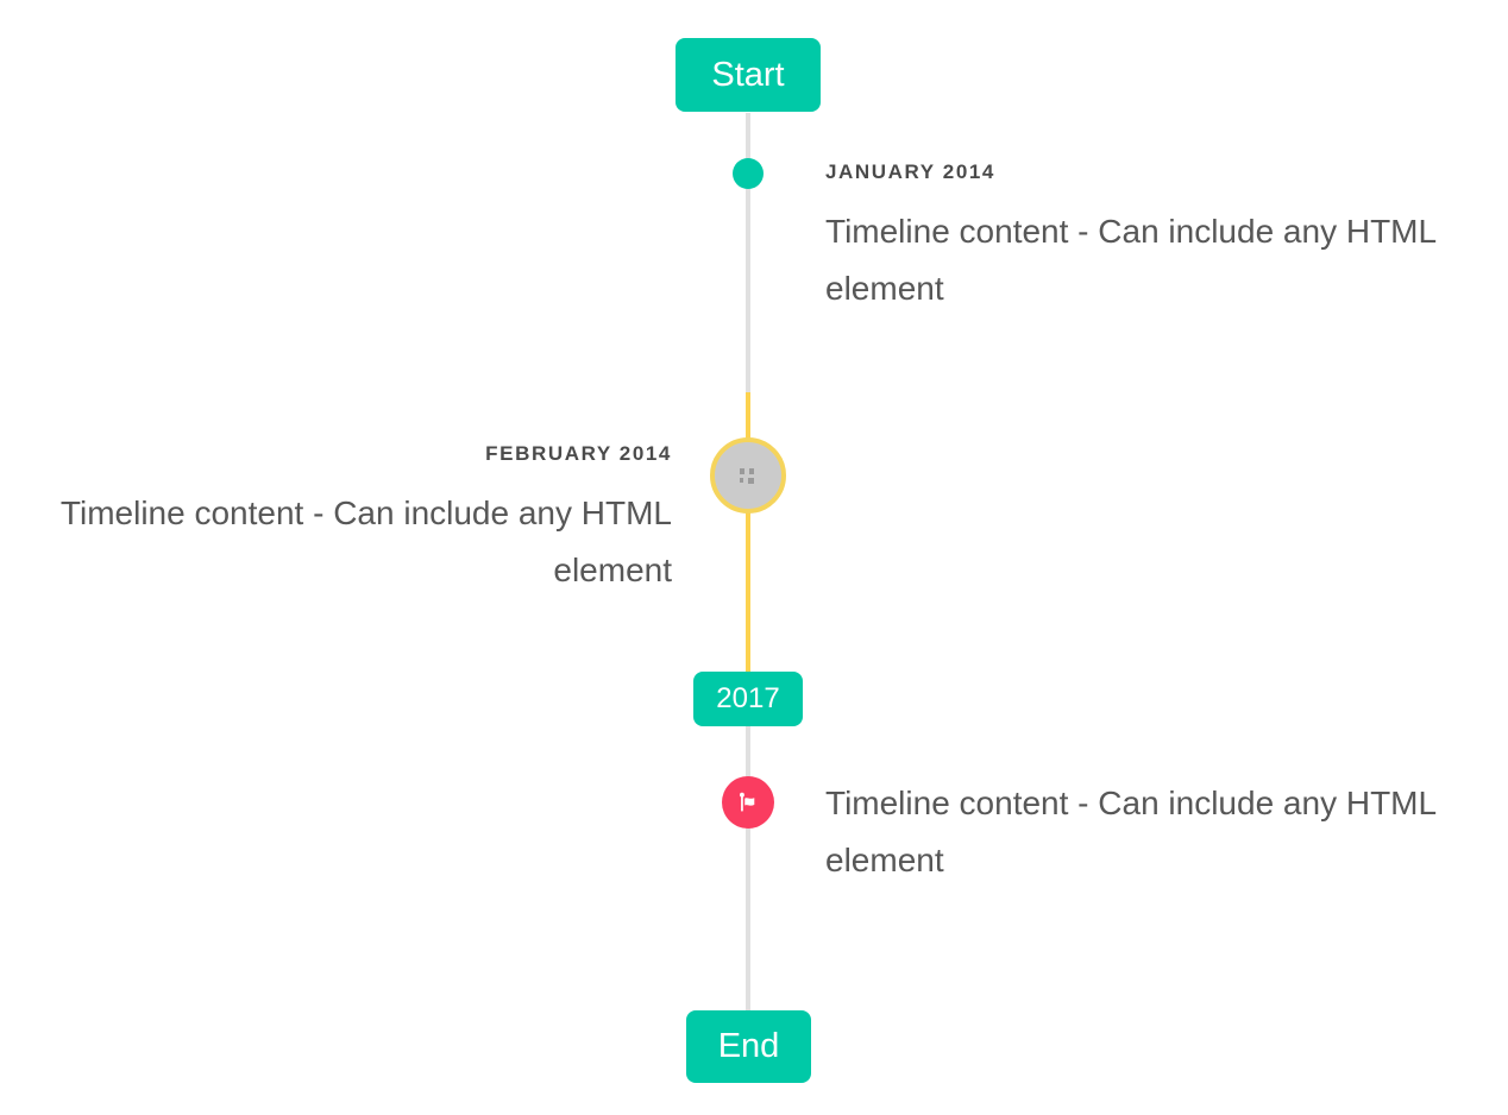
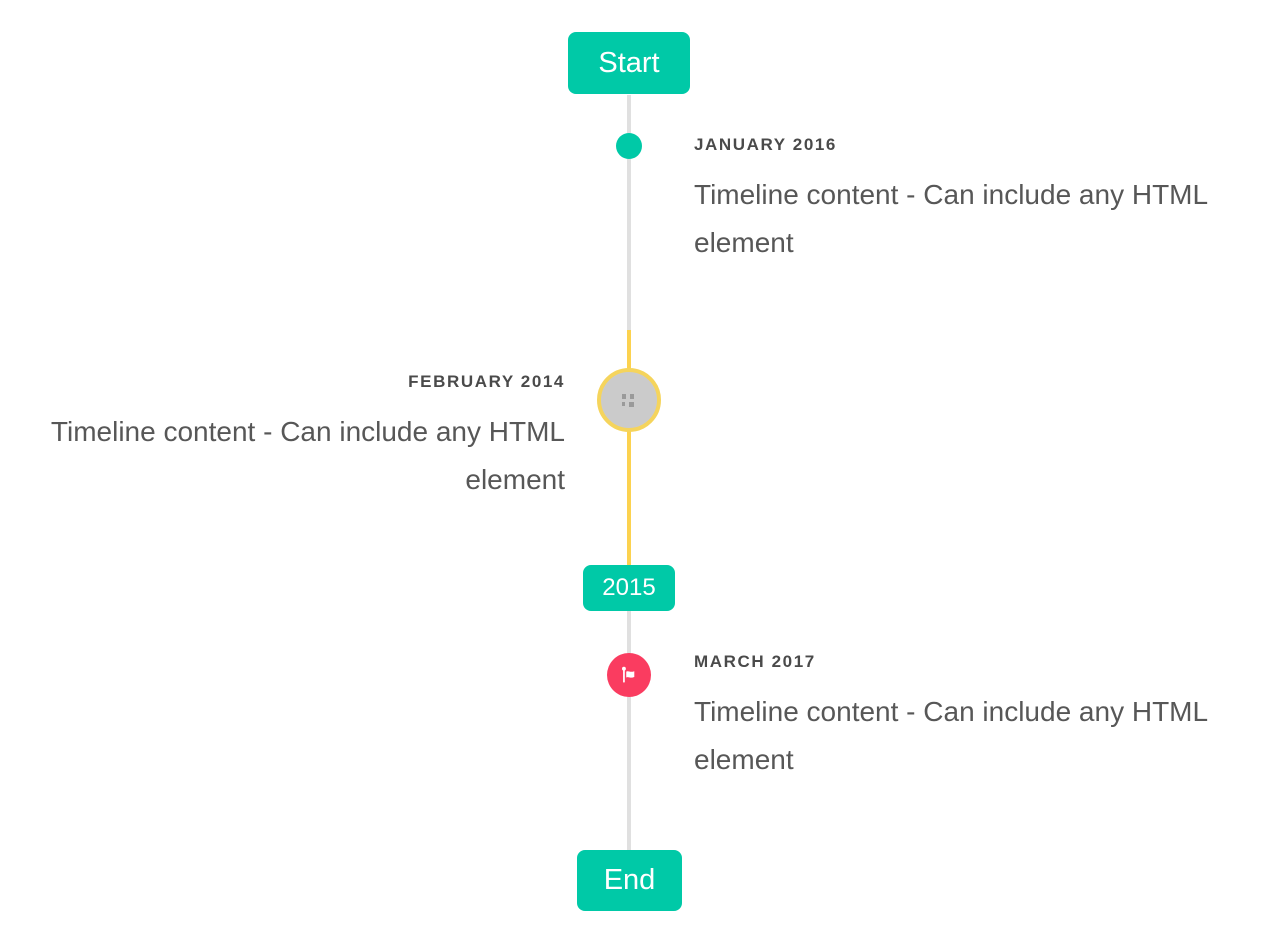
  Start
- JANUARY 2014
+ JANUARY 2016
  Timeline content - Can include any HTML element
  FEBRUARY 2014
  Timeline content - Can include any HTML element
- 2017
+ 2015
+ MARCH 2017
  Timeline content - Can include any HTML element
  End
